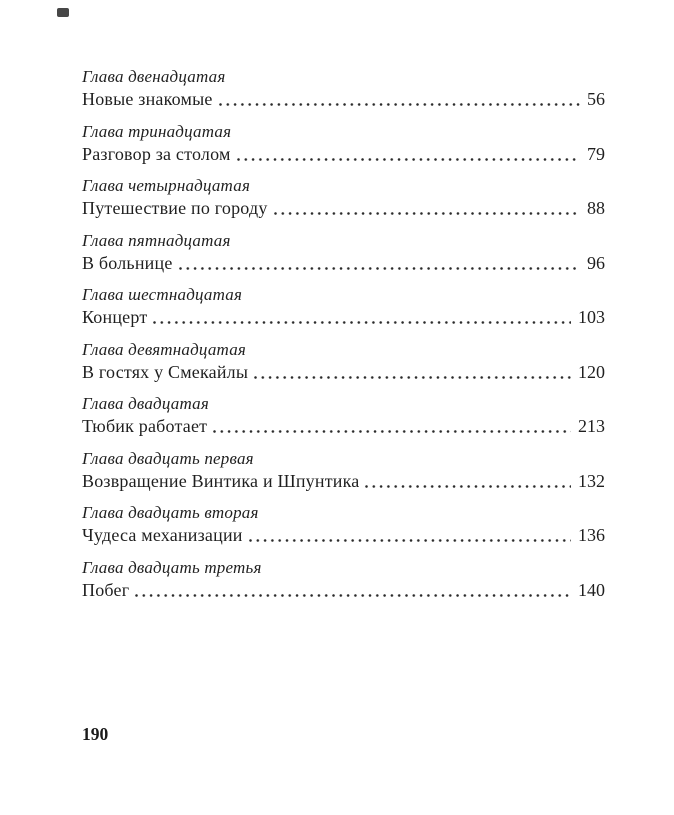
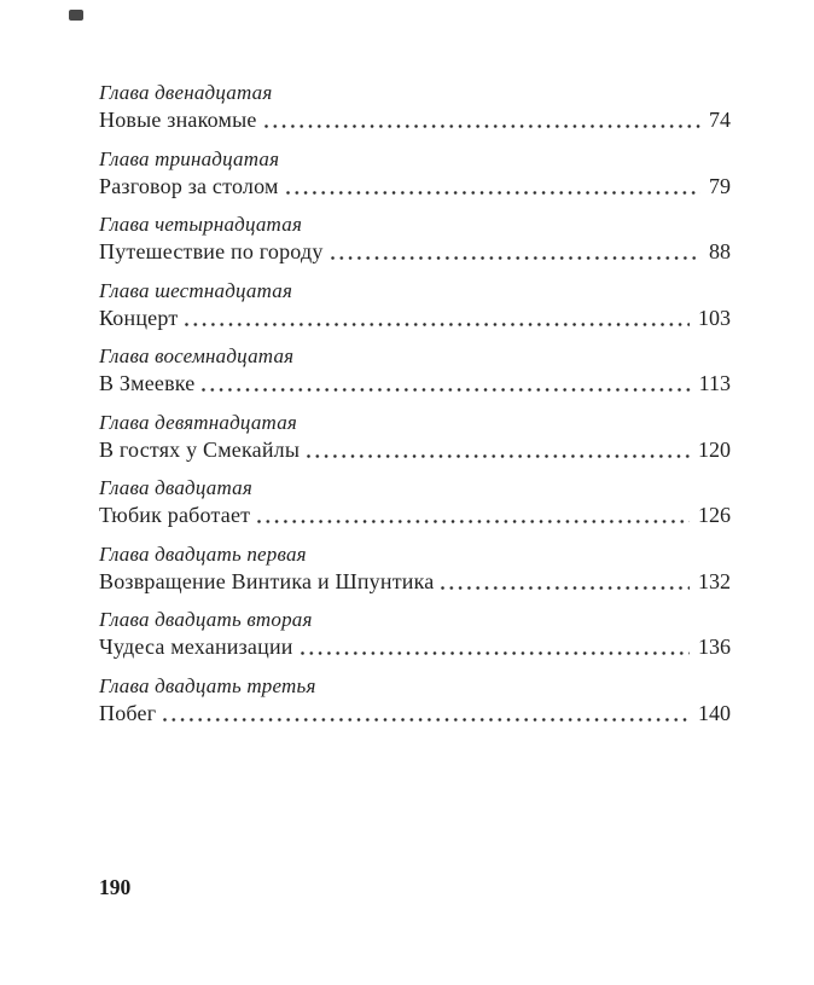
  Глава двенадцатая
  Новые знакомые
- 56
+ 74
  Глава тринадцатая
  Разговор за столом
  79
  Глава четырнадцатая
  Путешествие по городу
  88
- Глава пятнадцатая
- В больнице
- 96
  Глава шестнадцатая
  Концерт
  103
+ Глава восемнадцатая
+ В Змеевке
+ 113
  Глава девятнадцатая
  В гостях у Смекайлы
  120
  Глава двадцатая
  Тюбик работает
- 213
+ 126
  Глава двадцать первая
  Возвращение Винтика и Шпунтика
  132
  Глава двадцать вторая
  Чудеса механизации
  136
  Глава двадцать третья
  Побег
  140
  190
